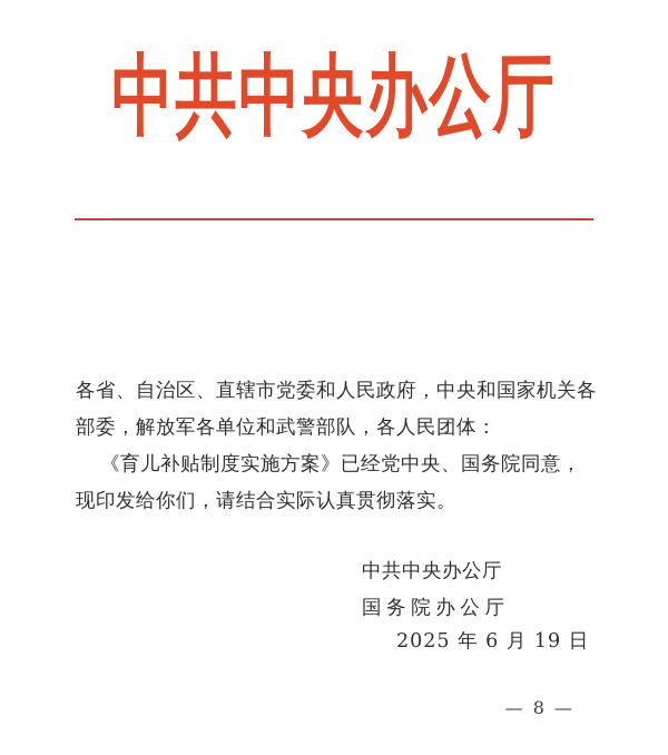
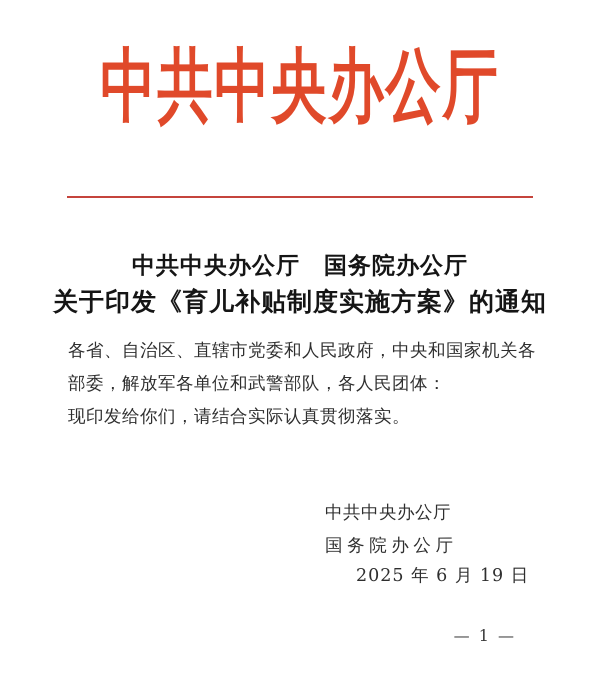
  中共中央办公厅
+ 中共中央办公厅 国务院办公厅
+ 关于印发《育儿补贴制度实施方案》的通知
  各省、自治区、直辖市党委和人民政府，中央和国家机关各
  部委，解放军各单位和武警部队，各人民团体：
- 《育儿补贴制度实施方案》已经党中央、国务院同意，
  现印发给你们，请结合实际认真贯彻落实。
  中共中央办公厅
  国务院办公厅
  2025 年 6 月 19 日
- — 8 —
+ — 1 —
